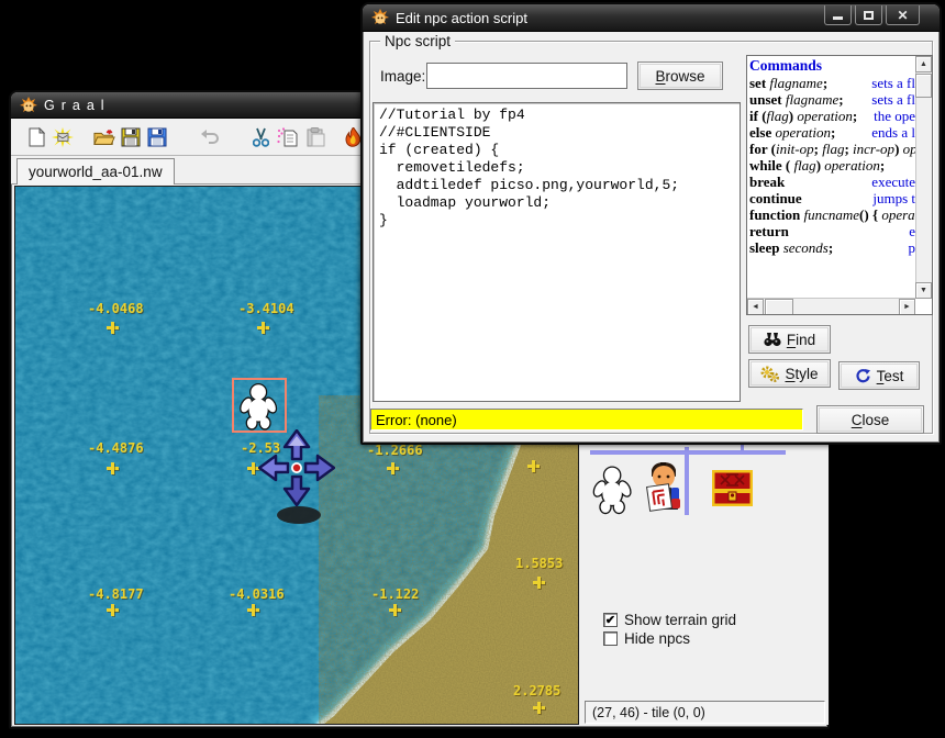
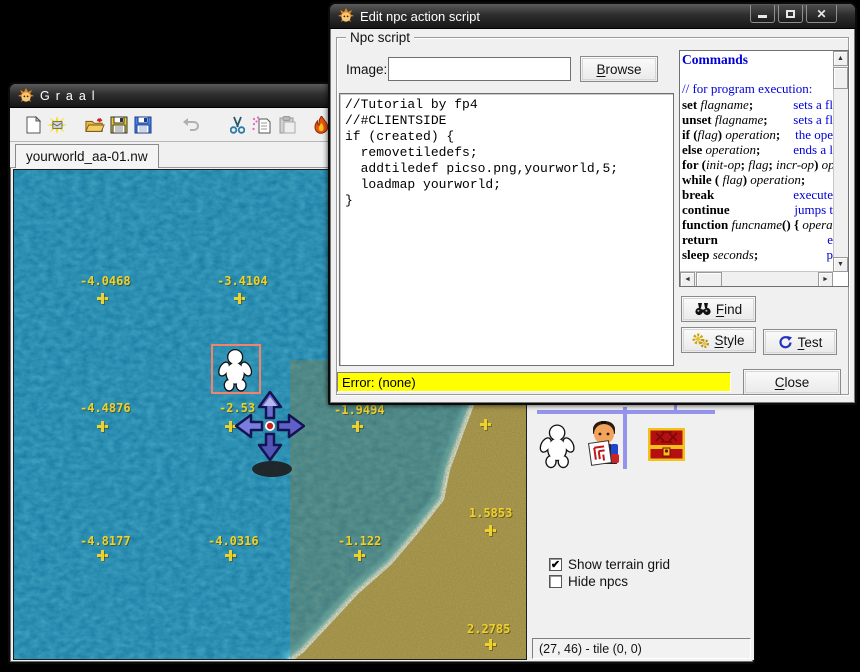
  Graal
  yourworld_aa-01.nw
  -4.0468
  -3.4104
  -4.4876
  -2.53
- -1.2666
+ -1.9494
  1.5853
  -4.8177
  -4.0316
  -1.122
  2.2785
  ✔
  Show terrain grid
  Hide npcs
  (27, 46) - tile (0, 0)
  Edit npc action script
  ✕
  Npc script
  Image:
  Browse
  //Tutorial by fp4
  //#CLIENTSIDE
  if (created) {
  removetiledefs;
  addtiledef picso.png,yourworld,5;
  loadmap yourworld;
  }
  Commands
+ // for program execution:
  set flagname;
  sets a fl
  unset flagname;
  sets a fl
  if (flag) operation;
  the ope
  else operation;
  ends a l
  for (init-op; flag; incr-op) op
  while ( flag) operation;
  break
  execute
  continue
  jumps t
  function funcname() { opera
  return
  e
  sleep seconds;
  p
  Find
  Style
  Test
  Error: (none)
  Close
